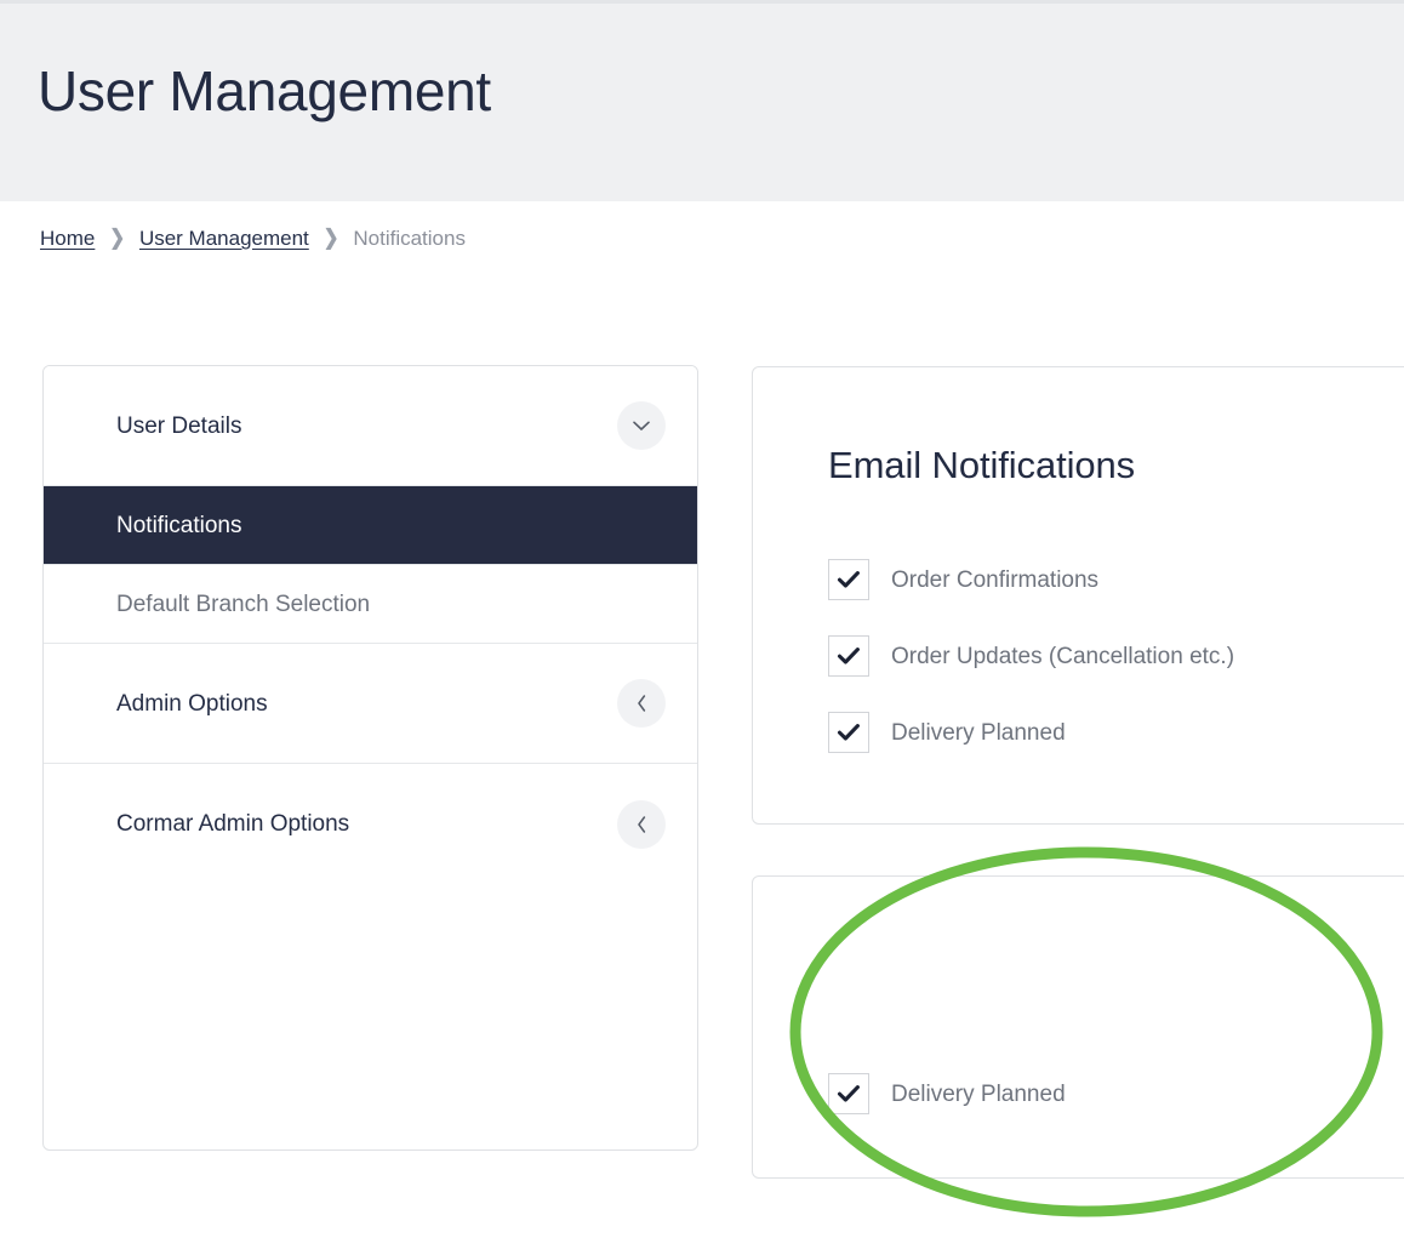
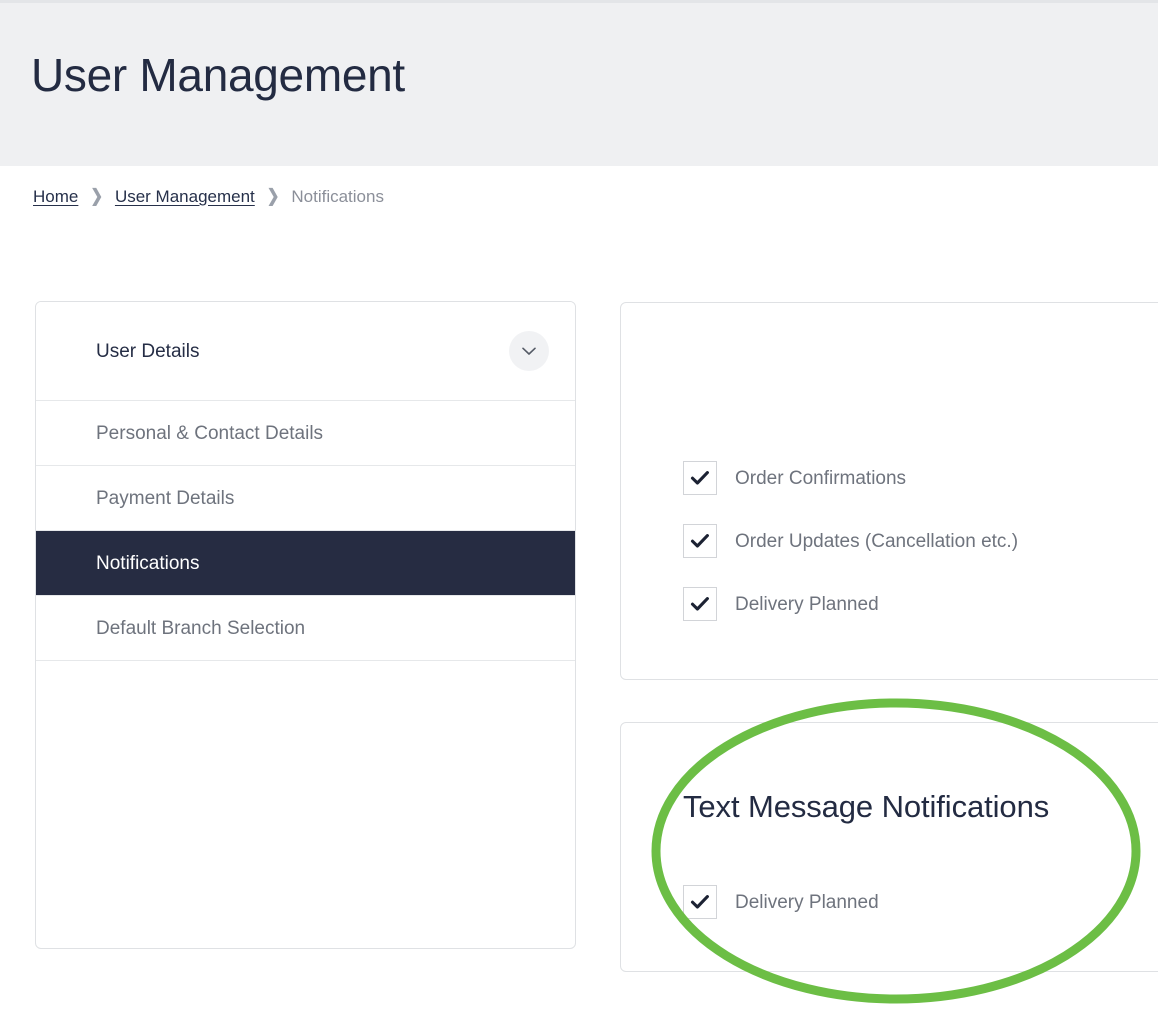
  User Management
  Home
  ❯
  User Management
  ❯
  Notifications
  User Details
+ Personal & Contact Details
+ Payment Details
  Notifications
  Default Branch Selection
- Admin Options
- Cormar Admin Options
- Email Notifications
  Order Confirmations
  Order Updates (Cancellation etc.)
  Delivery Planned
+ Text Message Notifications
  Delivery Planned
